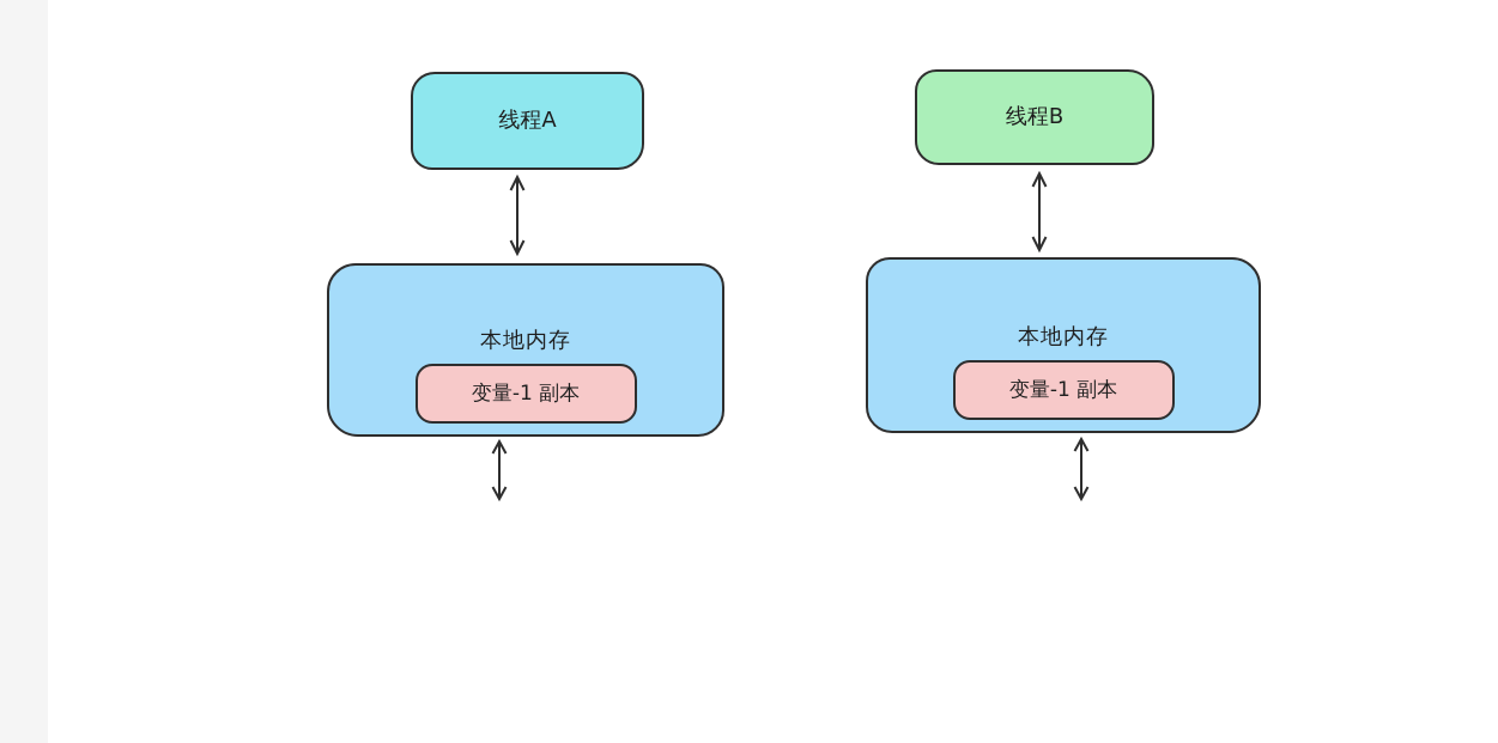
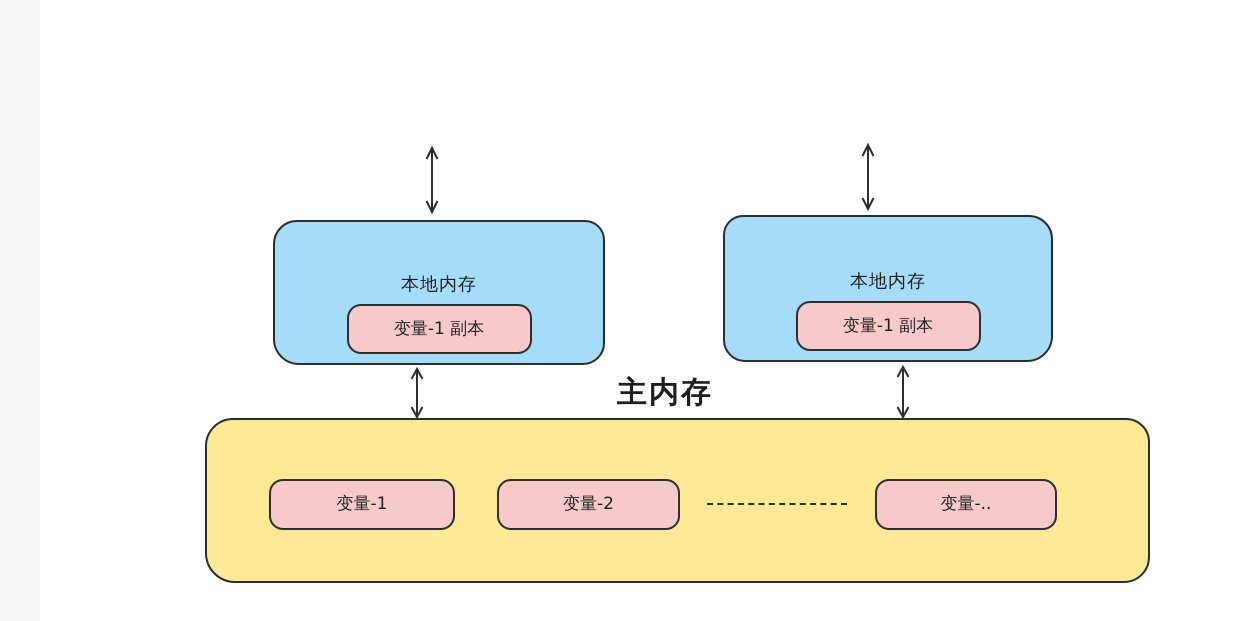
- 线程A
- 线程B
  本地内存
  变量-1 副本
  本地内存
  变量-1 副本
+ 主内存
+ 变量-1
+ 变量-2
+ 变量-..
